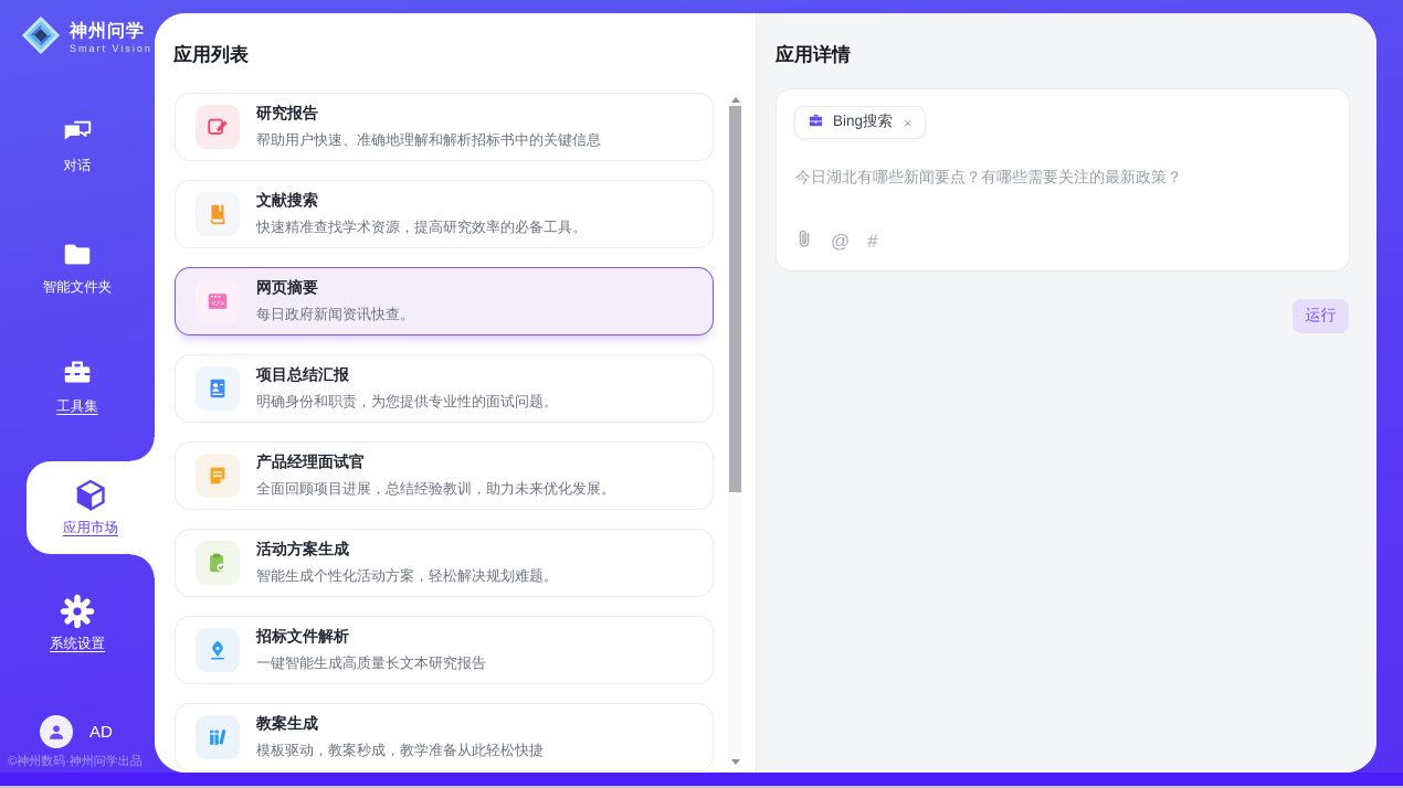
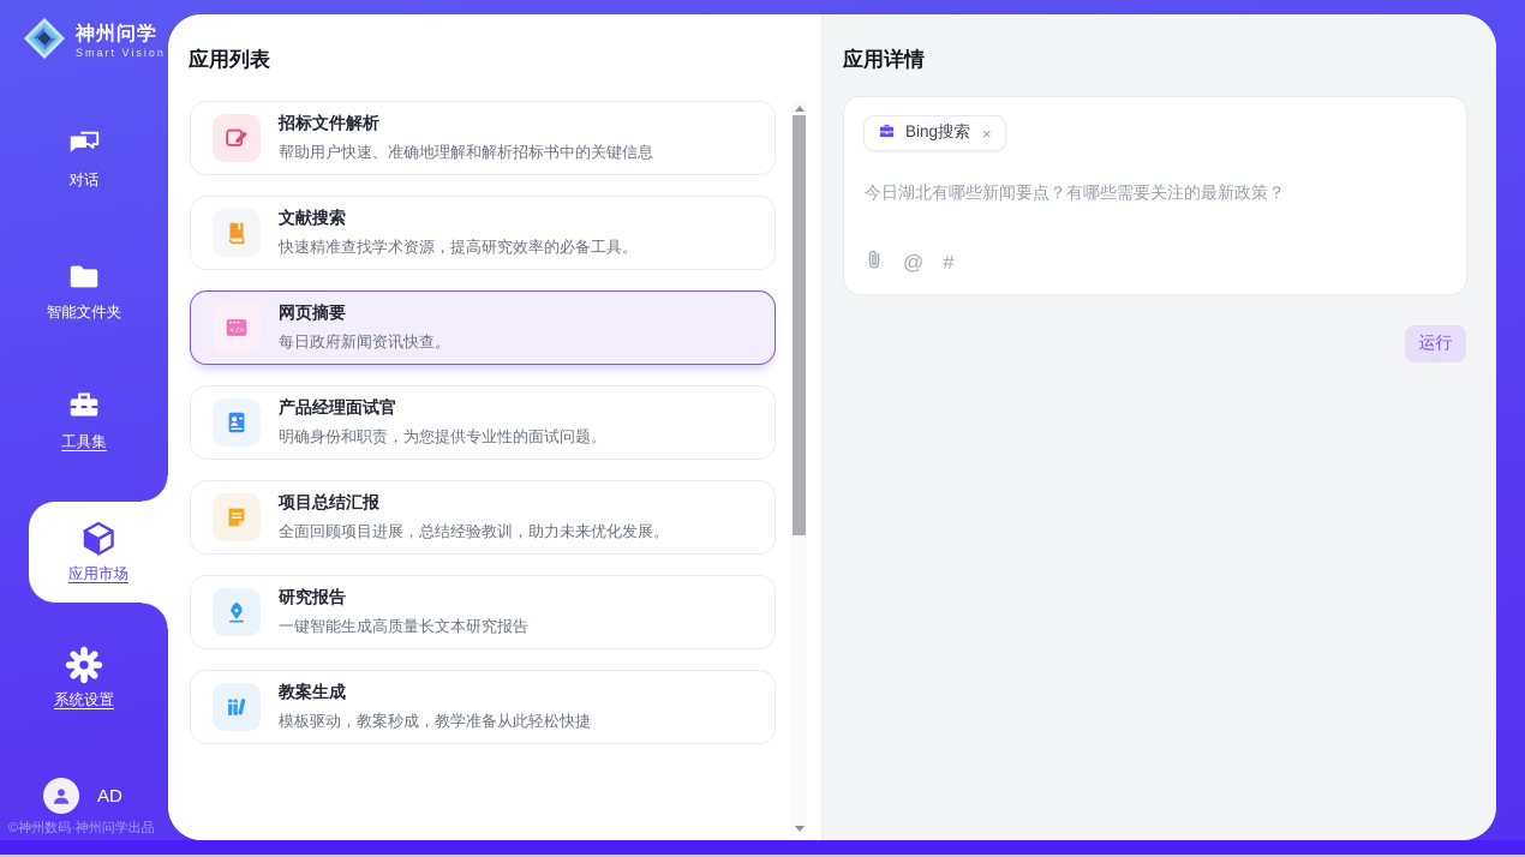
  神州问学
  Smart Vision
  对话
  智能文件夹
  工具集
  应用市场
  系统设置
  AD
  ©神州数码·神州问学出品
  应用列表
- 研究报告
+ 招标文件解析
  帮助用户快速、准确地理解和解析招标书中的关键信息
  文献搜索
  快速精准查找学术资源，提高研究效率的必备工具。
  网页摘要
  每日政府新闻资讯快查。
- 项目总结汇报
+ 产品经理面试官
  明确身份和职责，为您提供专业性的面试问题。
- 产品经理面试官
+ 项目总结汇报
  全面回顾项目进展，总结经验教训，助力未来优化发展。
- 活动方案生成
- 智能生成个性化活动方案，轻松解决规划难题。
- 招标文件解析
+ 研究报告
  一键智能生成高质量长文本研究报告
  教案生成
  模板驱动，教案秒成，教学准备从此轻松快捷
  应用详情
  Bing搜索
  ×
  今日湖北有哪些新闻要点？有哪些需要关注的最新政策？
  @
  #
  运行
